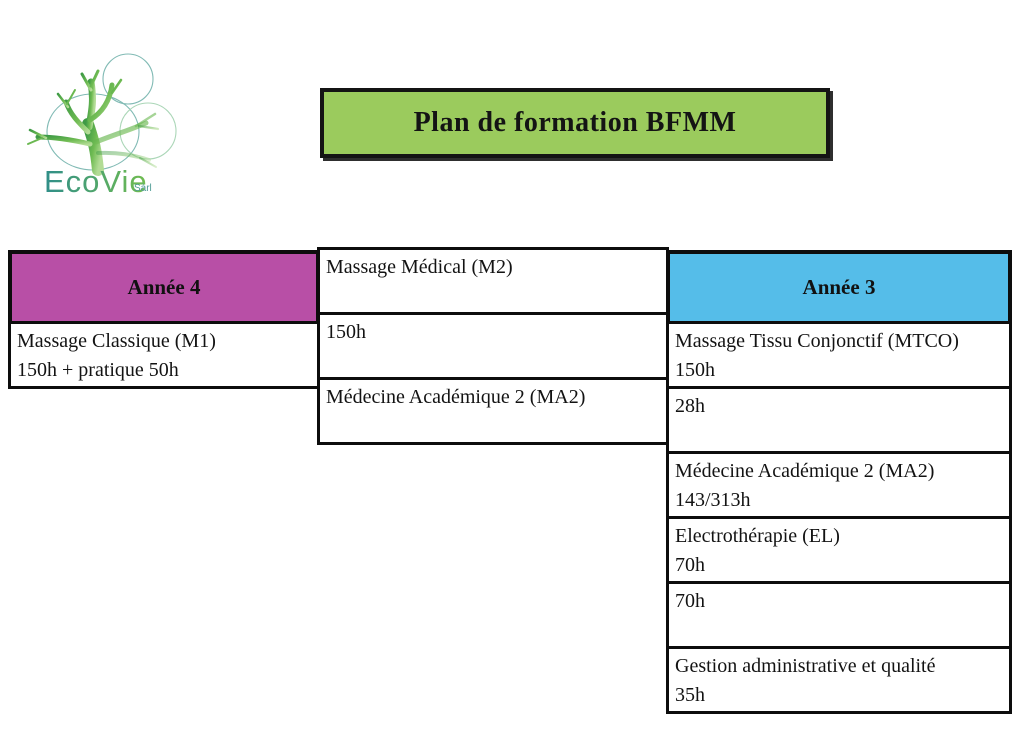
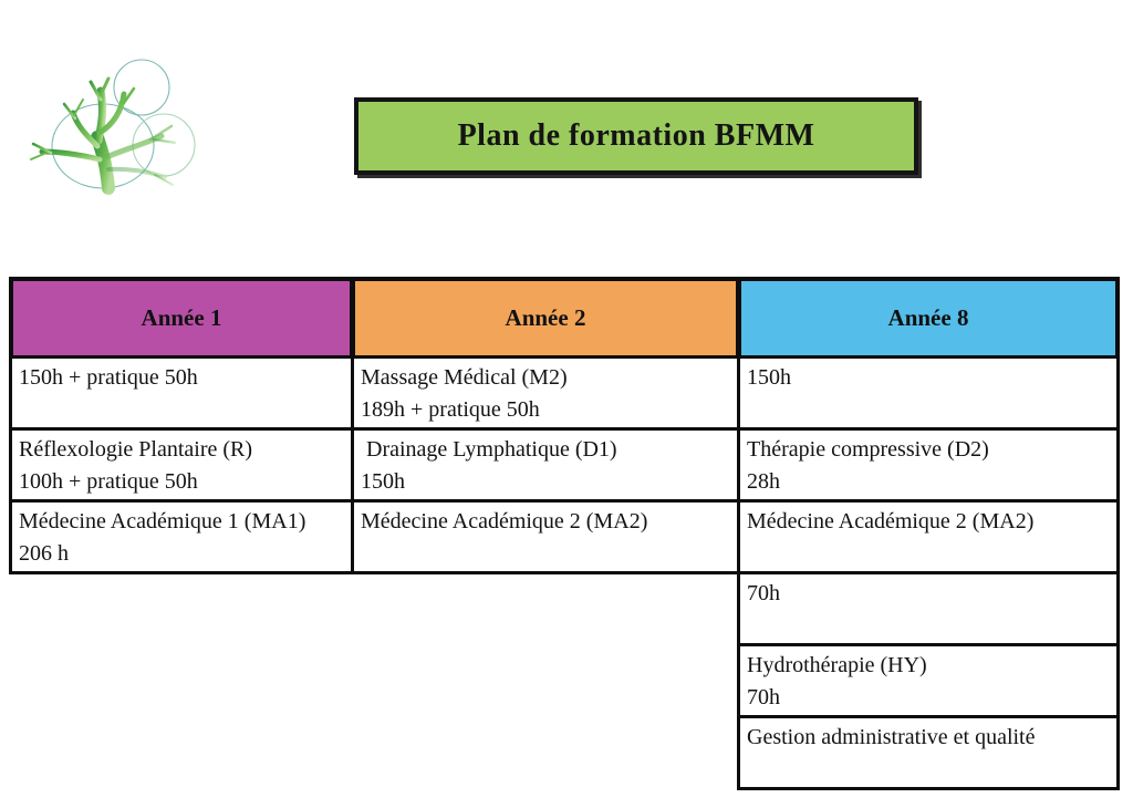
- EcoVie
- Sàrl
  Plan de formation BFMM
- Année 4
+ Année 1
- Massage Classique (M1)
  150h + pratique 50h
+ Réflexologie Plantaire (R)
+ 100h + pratique 50h
+ Médecine Académique 1 (MA1)
+ 206 h
+ Année 2
  Massage Médical (M2)
+ 189h + pratique 50h
+ Drainage Lymphatique (D1)
  150h
  Médecine Académique 2 (MA2)
- Année 3
+ Année 8
- Massage Tissu Conjonctif (MTCO)
  150h
+ Thérapie compressive (D2)
  28h
  Médecine Académique 2 (MA2)
- 143/313h
- Electrothérapie (EL)
  70h
+ Hydrothérapie (HY)
  70h
  Gestion administrative et qualité
- 35h
